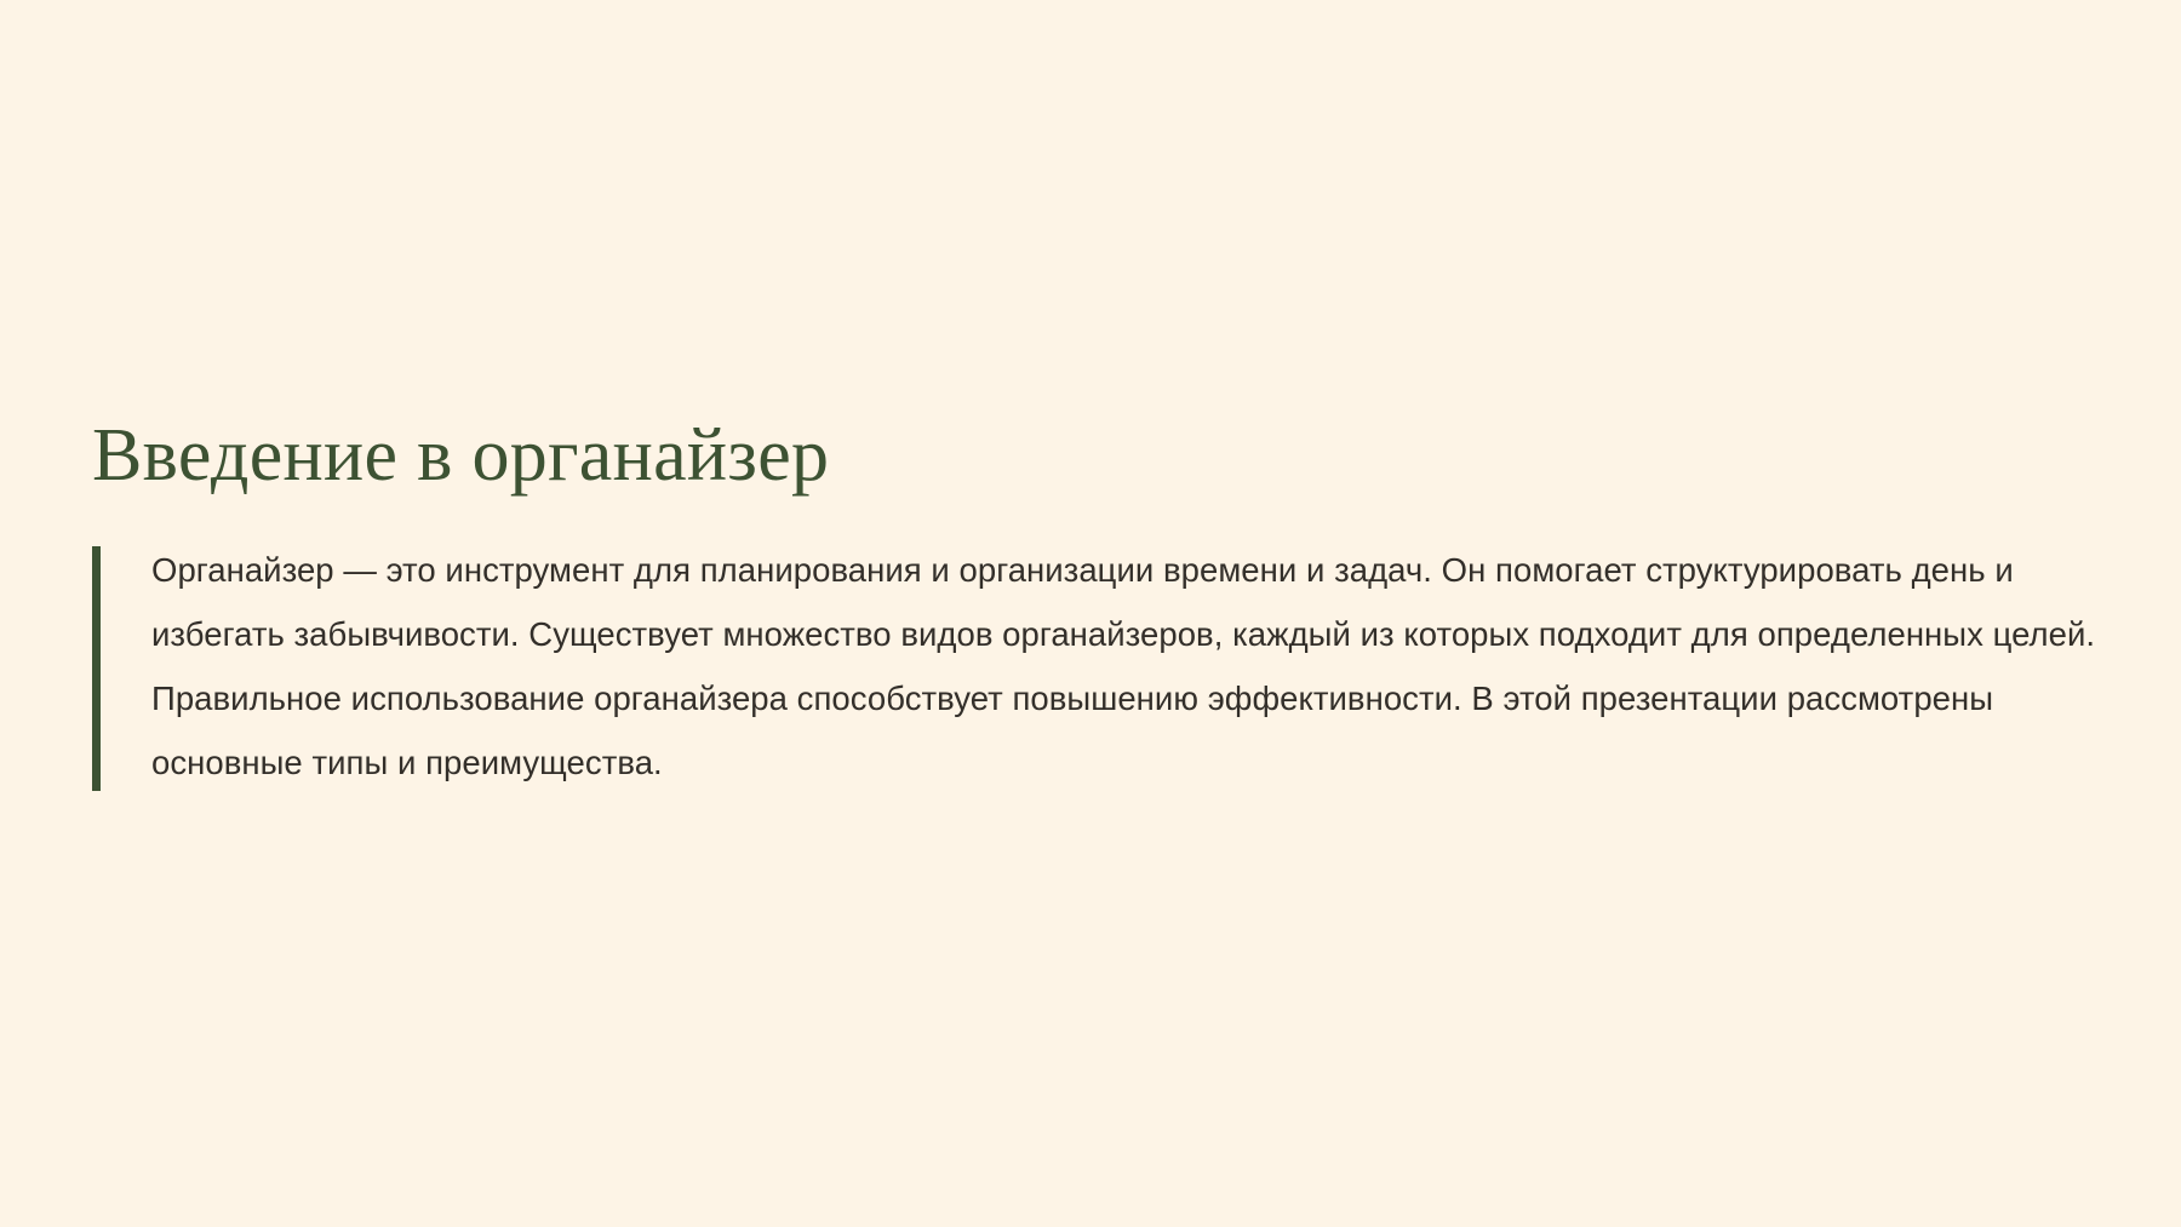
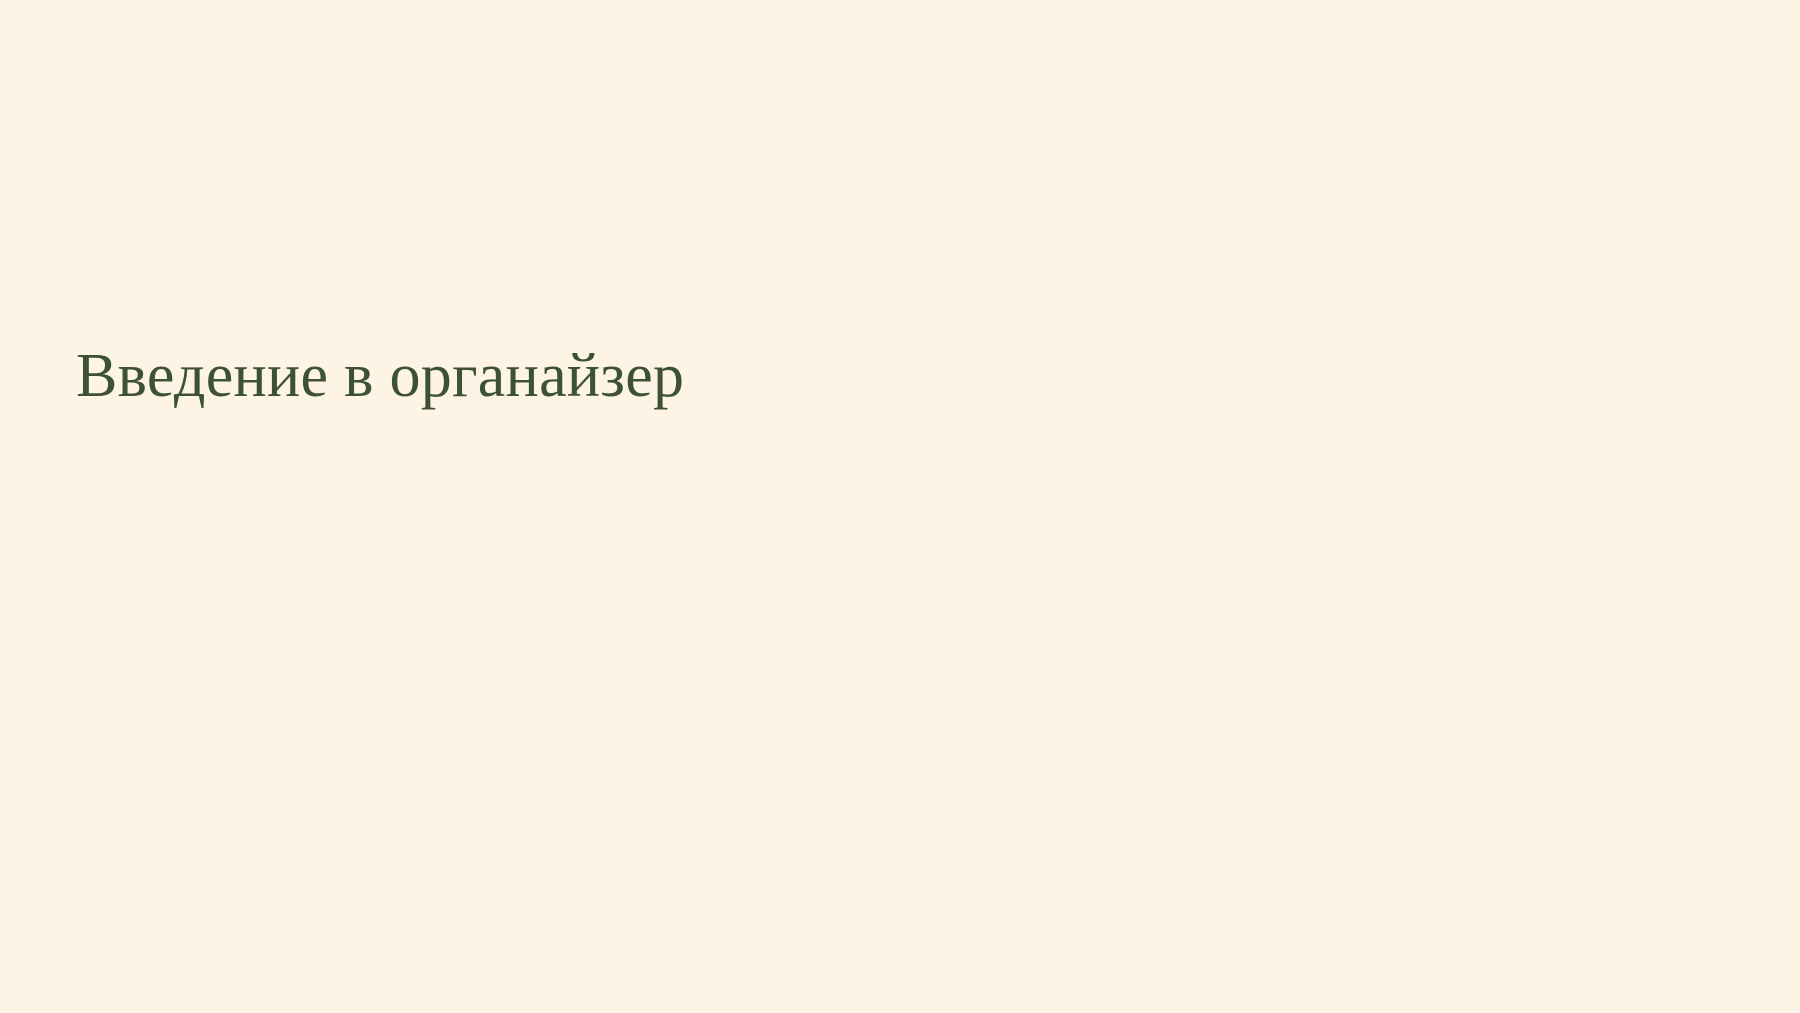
  Введение в органайзер
- Органайзер — это инструмент для планирования и организации времени и задач. Он помогает структурировать день и избегать забывчивости. Существует множество видов органайзеров, каждый из которых подходит для определенных целей. Правильное использование органайзера способствует повышению эффективности. В этой презентации рассмотрены основные типы и преимущества.
